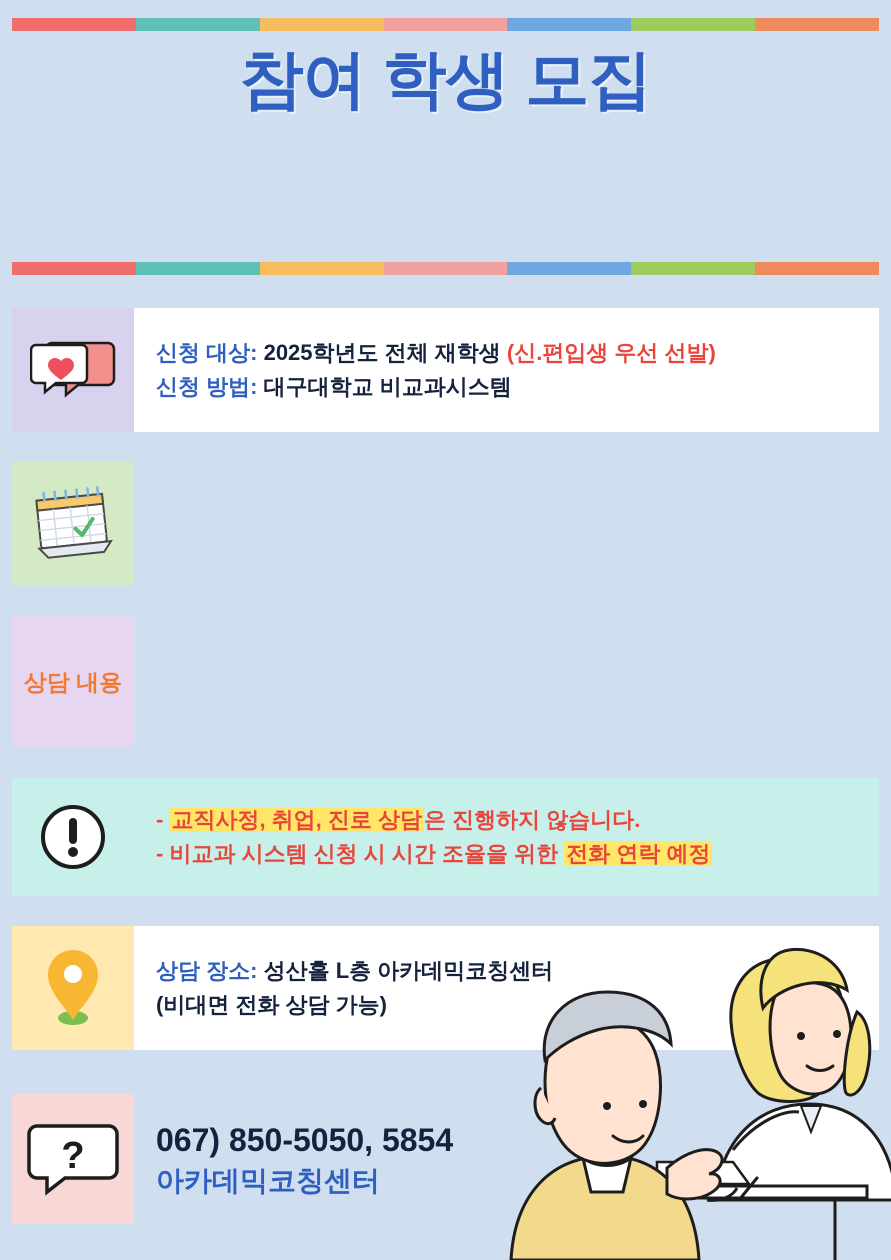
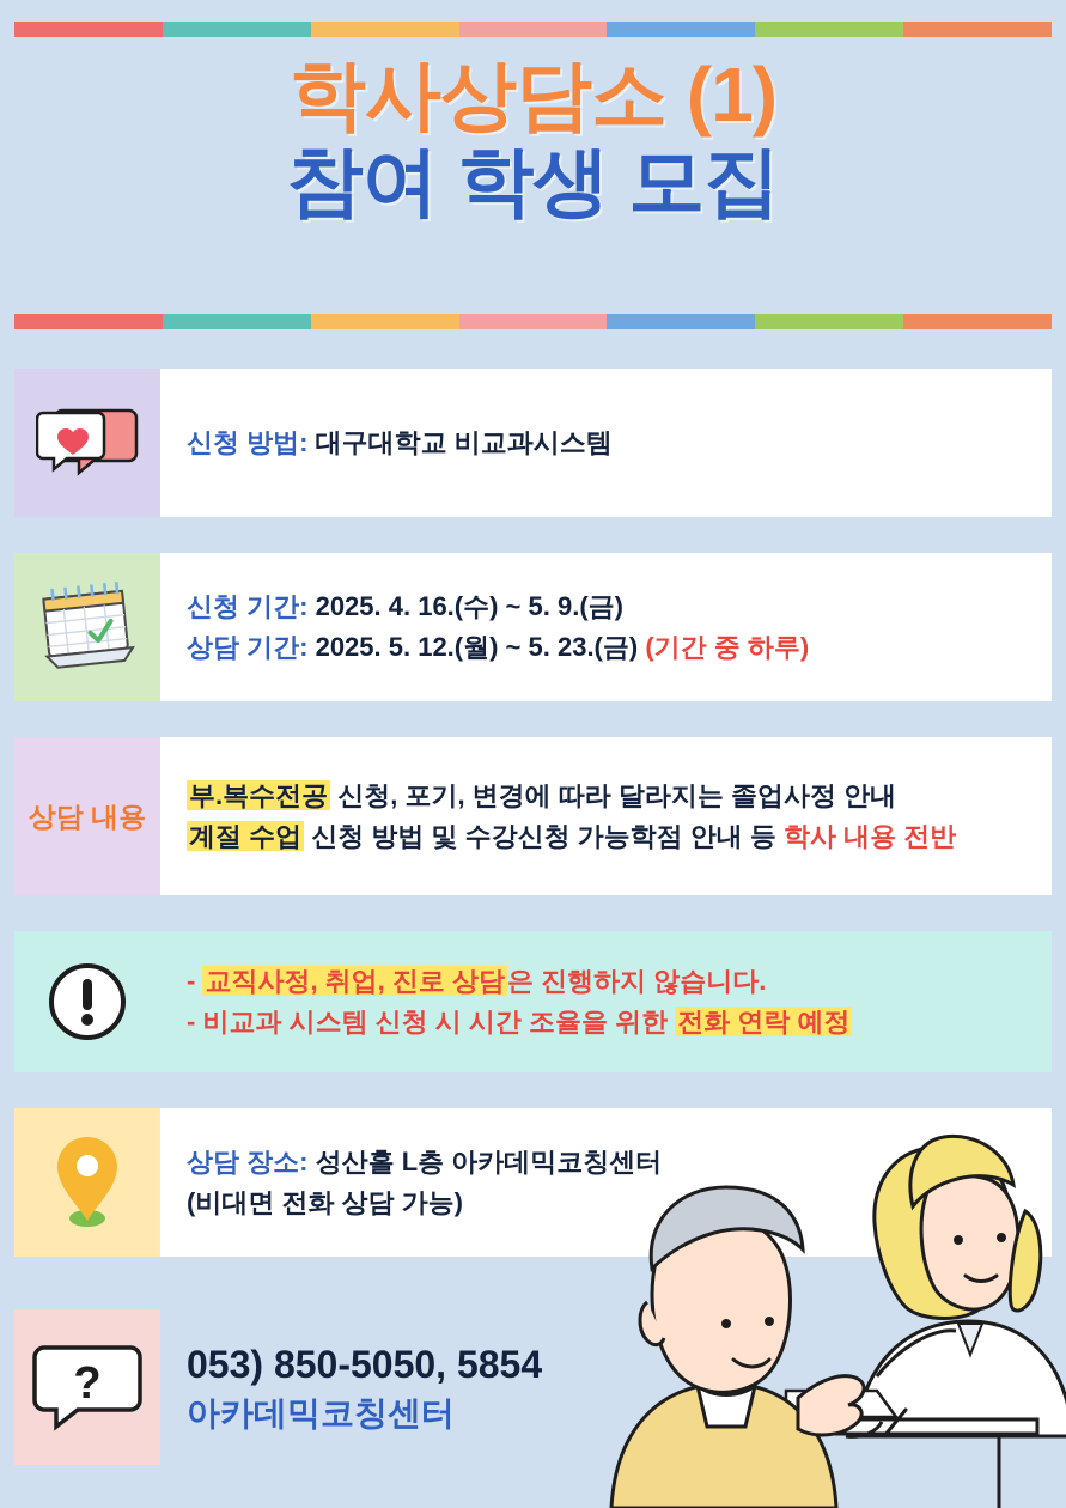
+ 학사상담소 (1)
  참여 학생 모집
- 신청 대상: 2025학년도 전체 재학생 (신.편입생 우선 선발)
  신청 방법: 대구대학교 비교과시스템
+ 신청 기간: 2025. 4. 16.(수) ~ 5. 9.(금)
+ 상담 기간: 2025. 5. 12.(월) ~ 5. 23.(금) (기간 중 하루)
  상담 내용
+ 부.복수전공 신청, 포기, 변경에 따라 달라지는 졸업사정 안내
+ 계절 수업 신청 방법 및 수강신청 가능학점 안내 등 학사 내용 전반
  - 교직사정, 취업, 진로 상담은 진행하지 않습니다.
  - 비교과 시스템 신청 시 시간 조율을 위한 전화 연락 예정
  상담 장소: 성산홀 L층 아카데믹코칭센터
  (비대면 전화 상담 가능)
  ?
- 067) 850-5050, 5854
+ 053) 850-5050, 5854
  아카데믹코칭센터
